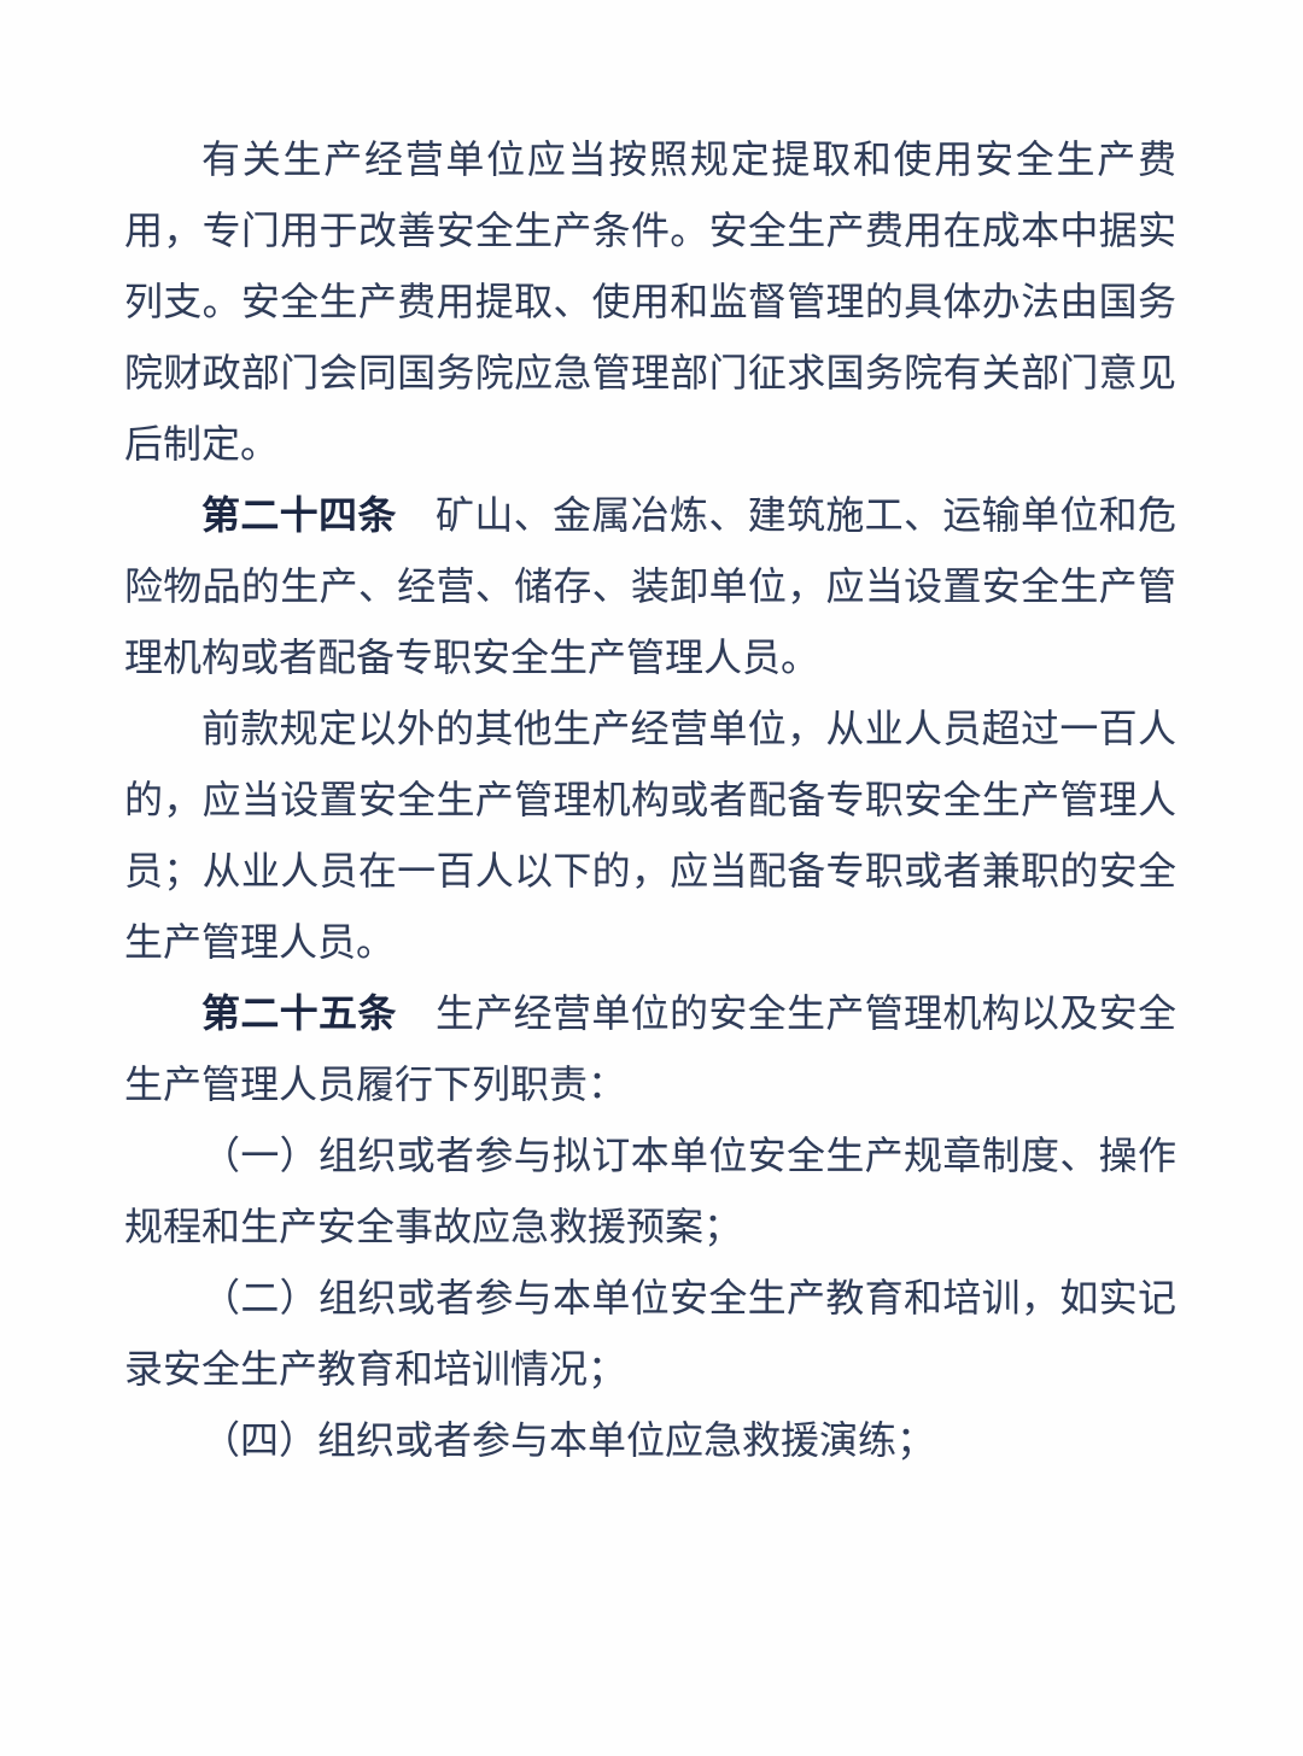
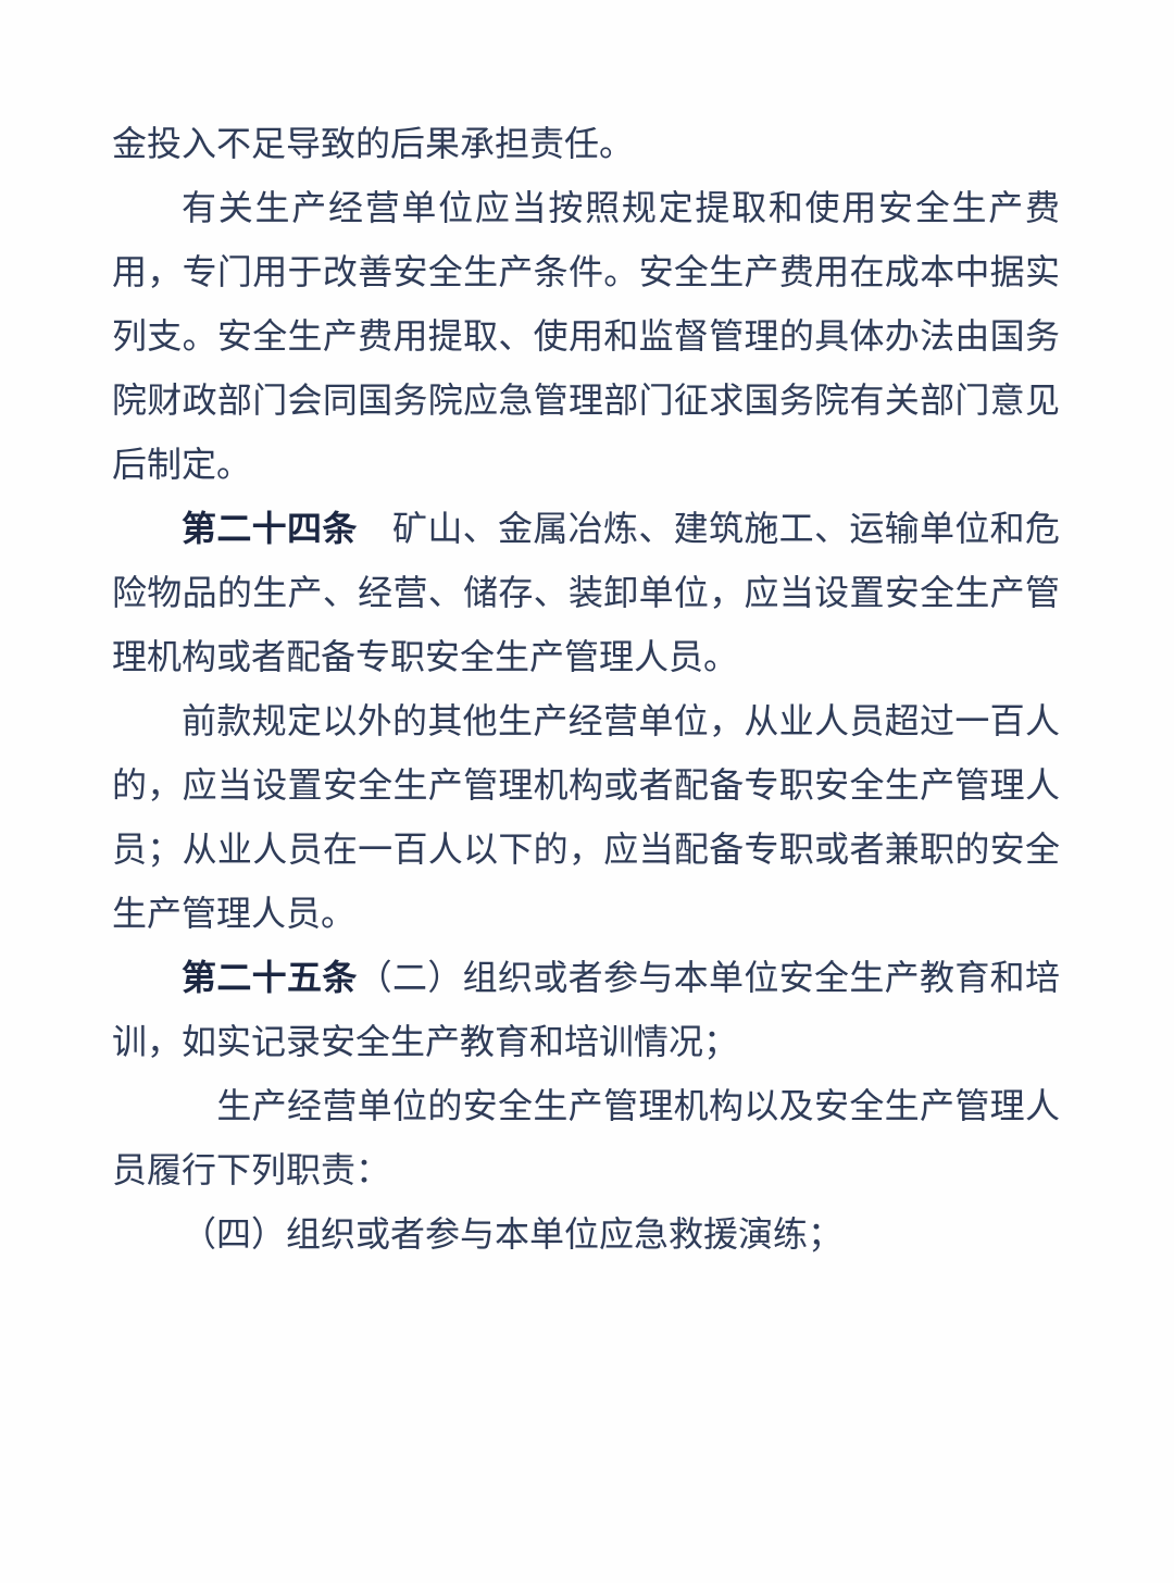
+ 金投入不足导致的后果承担责任。
  有关生产经营单位应当按照规定提取和使用安全生产费用，专门用于改善安全生产条件。安全生产费用在成本中据实列支。安全生产费用提取、使用和监督管理的具体办法由国务院财政部门会同国务院应急管理部门征求国务院有关部门意见后制定。
  第二十四条 矿山、金属冶炼、建筑施工、运输单位和危险物品的生产、经营、储存、装卸单位，应当设置安全生产管理机构或者配备专职安全生产管理人员。
  前款规定以外的其他生产经营单位，从业人员超过一百人的，应当设置安全生产管理机构或者配备专职安全生产管理人员；从业人员在一百人以下的，应当配备专职或者兼职的安全生产管理人员。
- 第二十五条 生产经营单位的安全生产管理机构以及安全生产管理人员履行下列职责：
+ 第二十五条（二）组织或者参与本单位安全生产教育和培训，如实记录安全生产教育和培训情况；
- （一）组织或者参与拟订本单位安全生产规章制度、操作规程和生产安全事故应急救援预案；
- （二）组织或者参与本单位安全生产教育和培训，如实记录安全生产教育和培训情况；
+ 生产经营单位的安全生产管理机构以及安全生产管理人员履行下列职责：
  （四）组织或者参与本单位应急救援演练；
